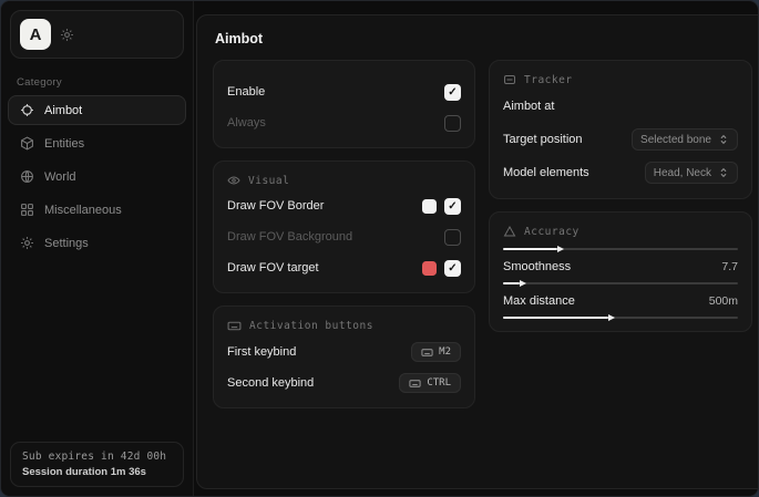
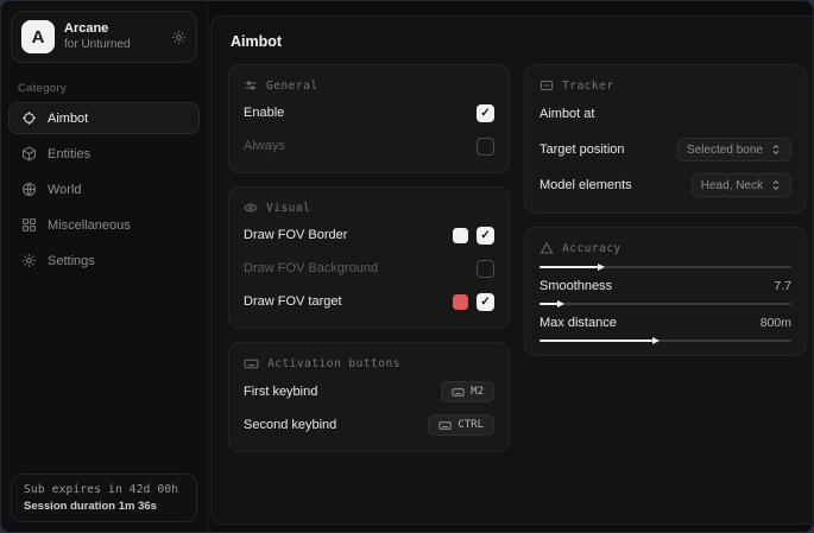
  A
+ Arcane
+ for Unturned
  Category
  Aimbot
  Entities
  World
  Miscellaneous
  Settings
  Sub expires in 42d 00h
  Session duration 1m 36s
  Aimbot
+ General
  Enable
  ✓
  Always
  Visual
  Draw FOV Border
  ✓
  Draw FOV Background
  Draw FOV target
  ✓
  Activation buttons
  First keybind
  M2
  Second keybind
  CTRL
  Tracker
  Aimbot at
  Target position
  Selected bone
  Model elements
  Head, Neck
  Accuracy
  Smoothness
  7.7
  Max distance
- 500m
+ 800m
